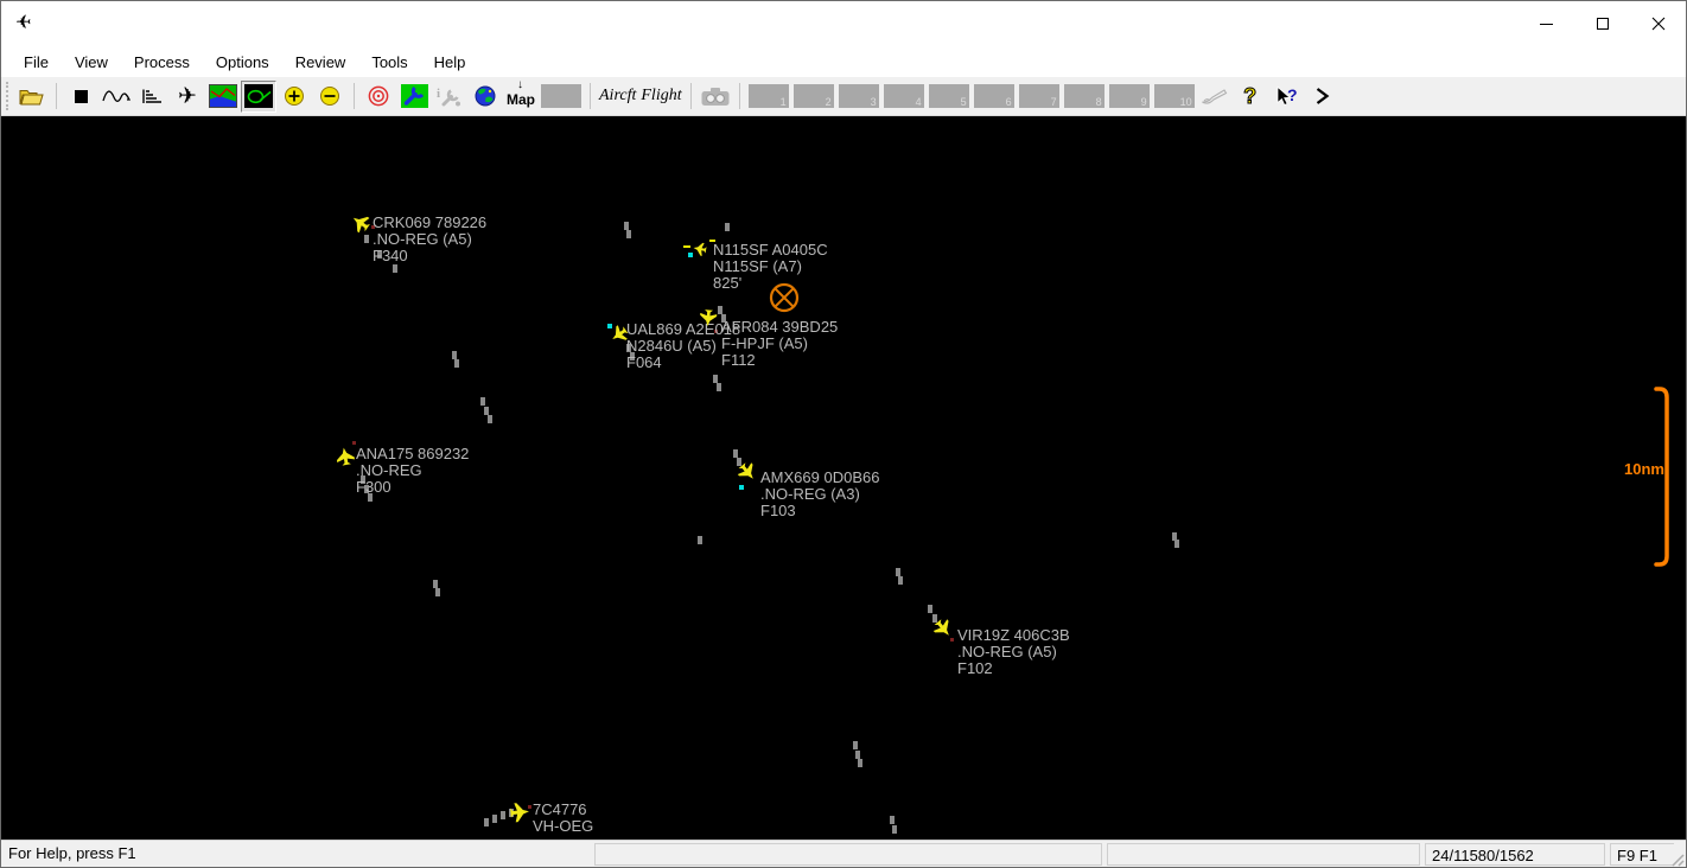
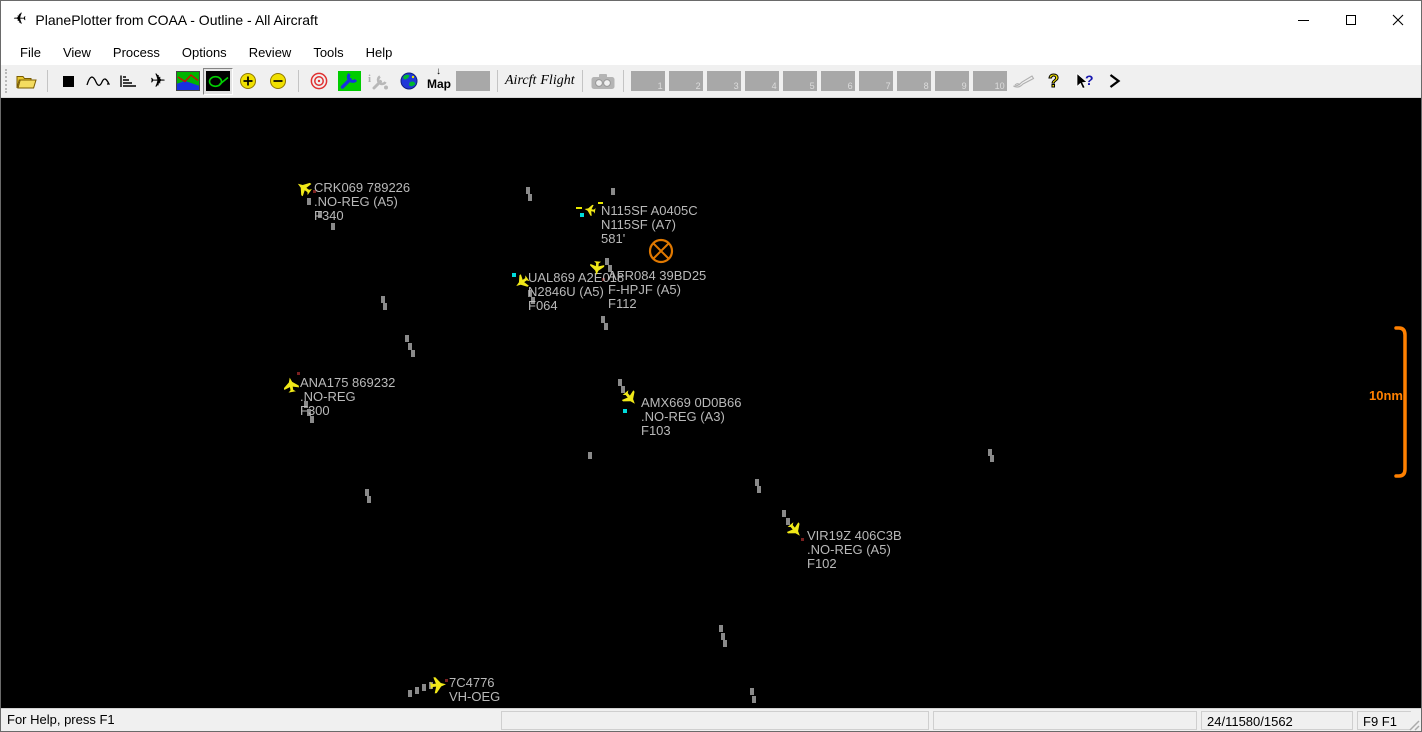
+ PlanePlotter from COAA - Outline - All Aircraft
  File
  View
  Process
  Options
  Review
  Tools
  Help
  ✈
  i
  Map
  ↓
  Aircft
  Flight
  1
  2
  3
  4
  5
  6
  7
  8
  9
  10
  ?
  ?
  10nm
  CRK069 789226
  .NO-REG (A5)
  F340
  N115SF A0405C
  N115SF (A7)
- 825'
+ 581'
  UAL869 A2E018
  N2846U (A5)
  F064
  AFR084 39BD25
  F-HPJF (A5)
  F112
  ANA175 869232
  .NO-REG
  F300
  AMX669 0D0B66
  .NO-REG (A3)
  F103
  VIR19Z 406C3B
  .NO-REG (A5)
  F102
  7C4776
  VH-OEG
  For Help, press F1
  24/11580/1562
  F9 F1
